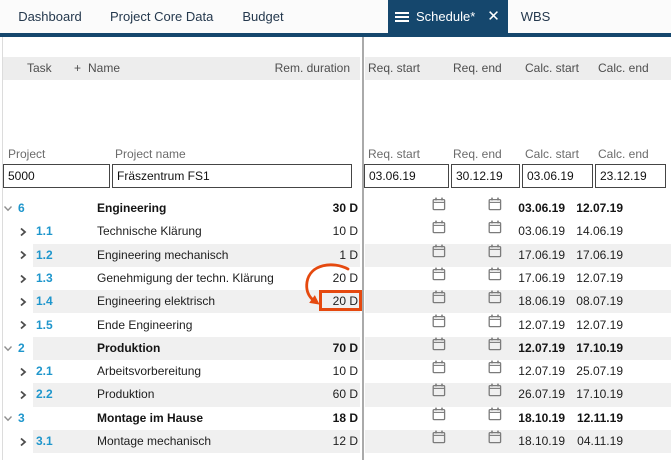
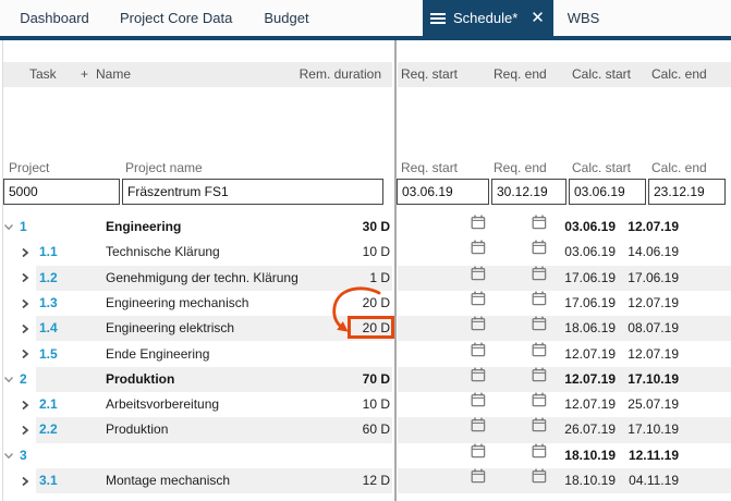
  Dashboard
  Project Core Data
  Budget
  Schedule*
  ✕
  WBS
  Task
  +
  Name
  Rem. duration
  Req. start
  Req. end
  Calc. start
  Calc. end
  Project
  Project name
  Req. start
  Req. end
  Calc. start
  Calc. end
  5000
  Fräszentrum FS1
  03.06.19
  30.12.19
  03.06.19
  23.12.19
- 6
+ 1
  Engineering
  30 D
  03.06.19
  12.07.19
  1.1
  Technische Klärung
  10 D
  03.06.19
  14.06.19
  1.2
- Engineering mechanisch
+ Genehmigung der techn. Klärung
  1 D
  17.06.19
  17.06.19
  1.3
- Genehmigung der techn. Klärung
+ Engineering mechanisch
  20 D
  17.06.19
  12.07.19
  1.4
  Engineering elektrisch
  20 D
  18.06.19
  08.07.19
  1.5
  Ende Engineering
  12.07.19
  12.07.19
  2
  Produktion
  70 D
  12.07.19
  17.10.19
  2.1
  Arbeitsvorbereitung
  10 D
  12.07.19
  25.07.19
  2.2
  Produktion
  60 D
  26.07.19
  17.10.19
  3
- Montage im Hause
- 18 D
  18.10.19
  12.11.19
  3.1
  Montage mechanisch
  12 D
  18.10.19
  04.11.19
